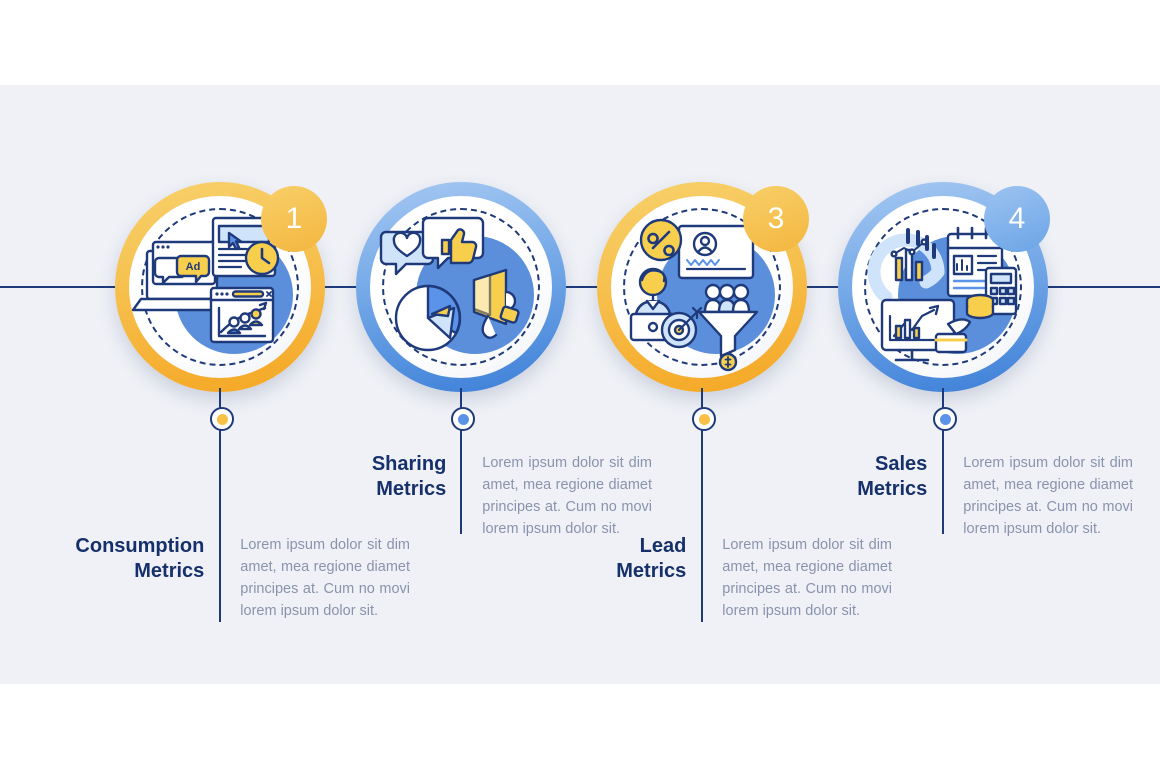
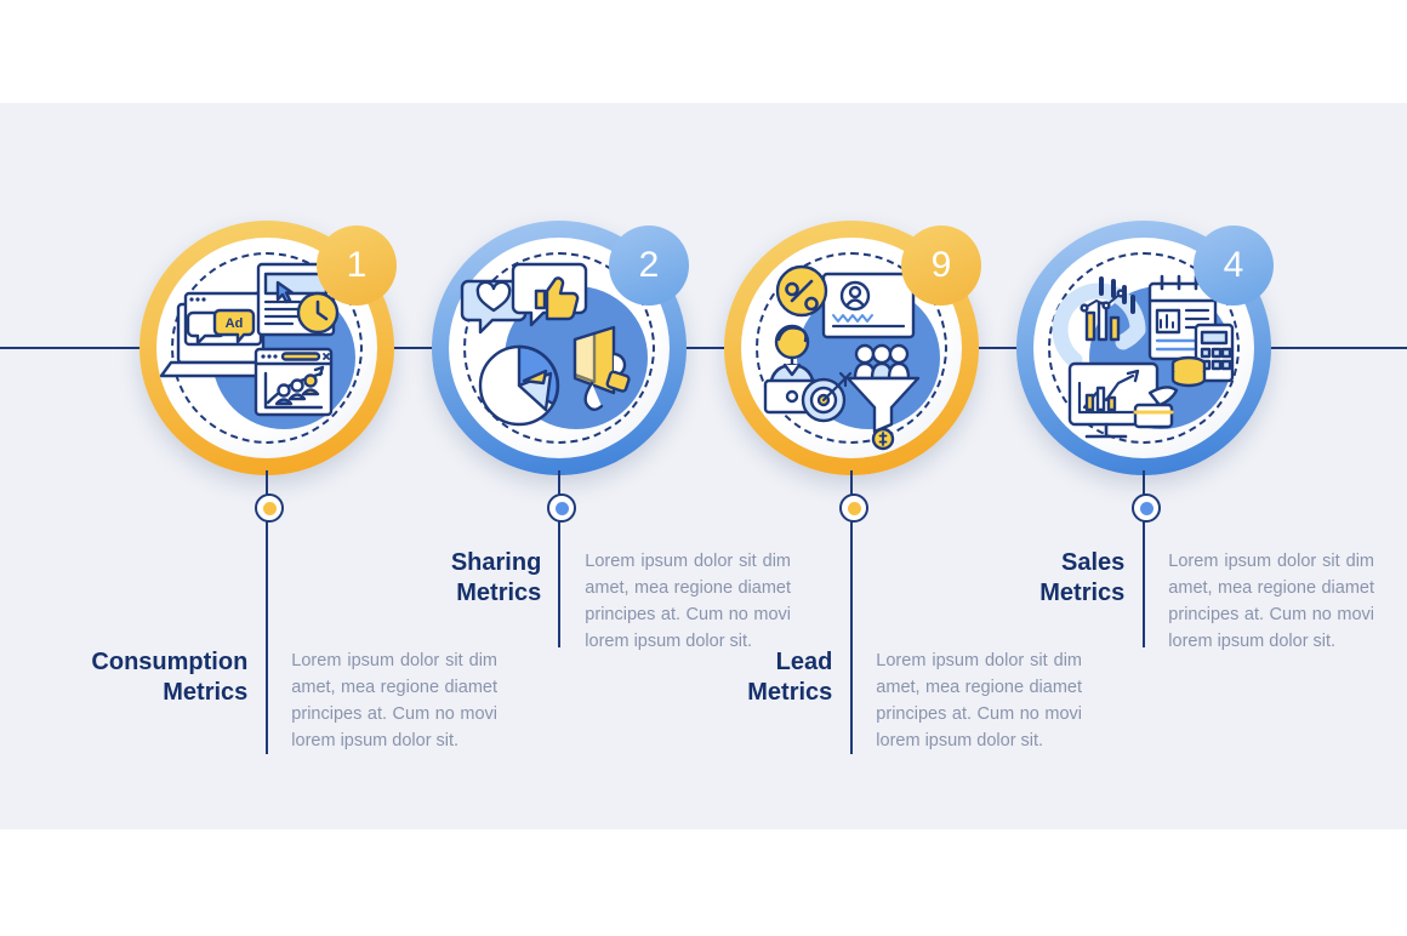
  Ad
  1
+ 2
- 3
+ 9
  4
  Consumption
  Metrics
  Lorem ipsum dolor sit dim amet, mea regione diamet principes at. Cum no movi lorem ipsum dolor sit.
  Sharing
  Metrics
  Lorem ipsum dolor sit dim amet, mea regione diamet principes at. Cum no movi lorem ipsum dolor sit.
  Lead
  Metrics
  Lorem ipsum dolor sit dim amet, mea regione diamet principes at. Cum no movi lorem ipsum dolor sit.
  Sales
  Metrics
  Lorem ipsum dolor sit dim amet, mea regione diamet principes at. Cum no movi lorem ipsum dolor sit.
